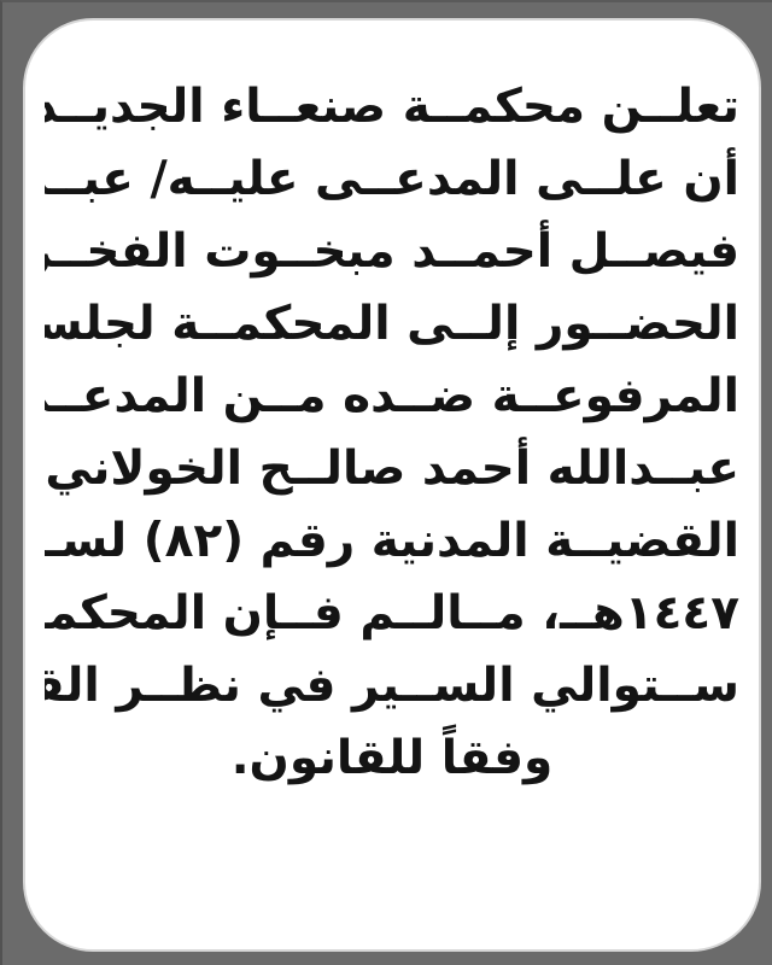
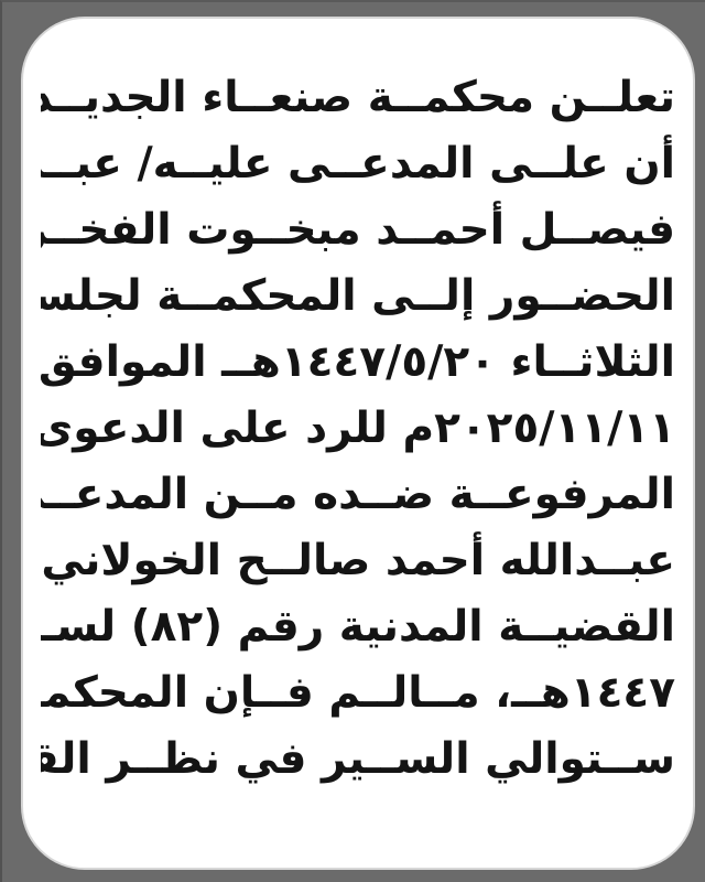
  تعلــن محكمــة صنعــاء الجديــد
  أن علــى المدعــى عليــه/ عبــ
  فيصــل أحمــد مبخــوت الفخــ
  الحضــور إلــى المحكمــة لجلس
+ الثلاثــاء ١٤٤٧/٥/٢٠هــ الموافق
+ ٢٠٢٥/١١/١١م للرد على الدعوى
  المرفوعــة ضــده مــن المدعــ
  عبــدالله أحمد صالــح الخولاني
  القضيــة المدنية رقم (٨٢) لسـ
  ١٤٤٧هــ، مــالــم فــإن المحكم
  ســتوالي الســير في نظــر الق
- وفقاً للقانون.
